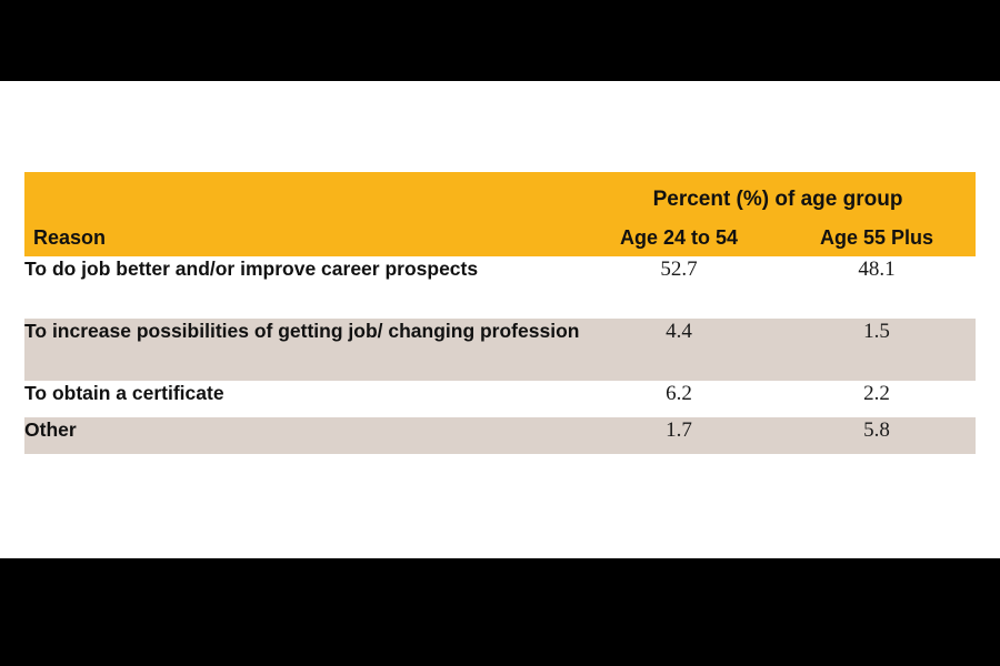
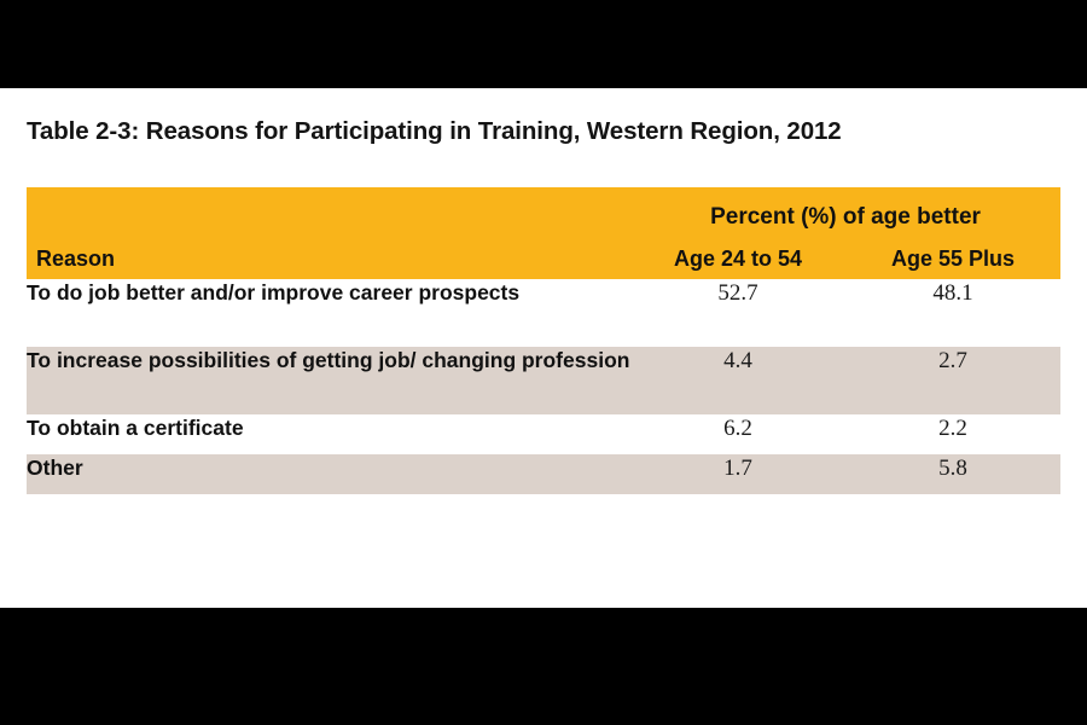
+ Table 2-3: Reasons for Participating in Training, Western Region, 2012
- 	Percent (%) of age group
+ 	Percent (%) of age better
  Reason	Age 24 to 54	Age 55 Plus
  To do job better and/or improve career prospects	52.7	48.1
- To increase possibilities of getting job/ changing profession	4.4	1.5
+ To increase possibilities of getting job/ changing profession	4.4	2.7
  To obtain a certificate	6.2	2.2
  Other	1.7	5.8
